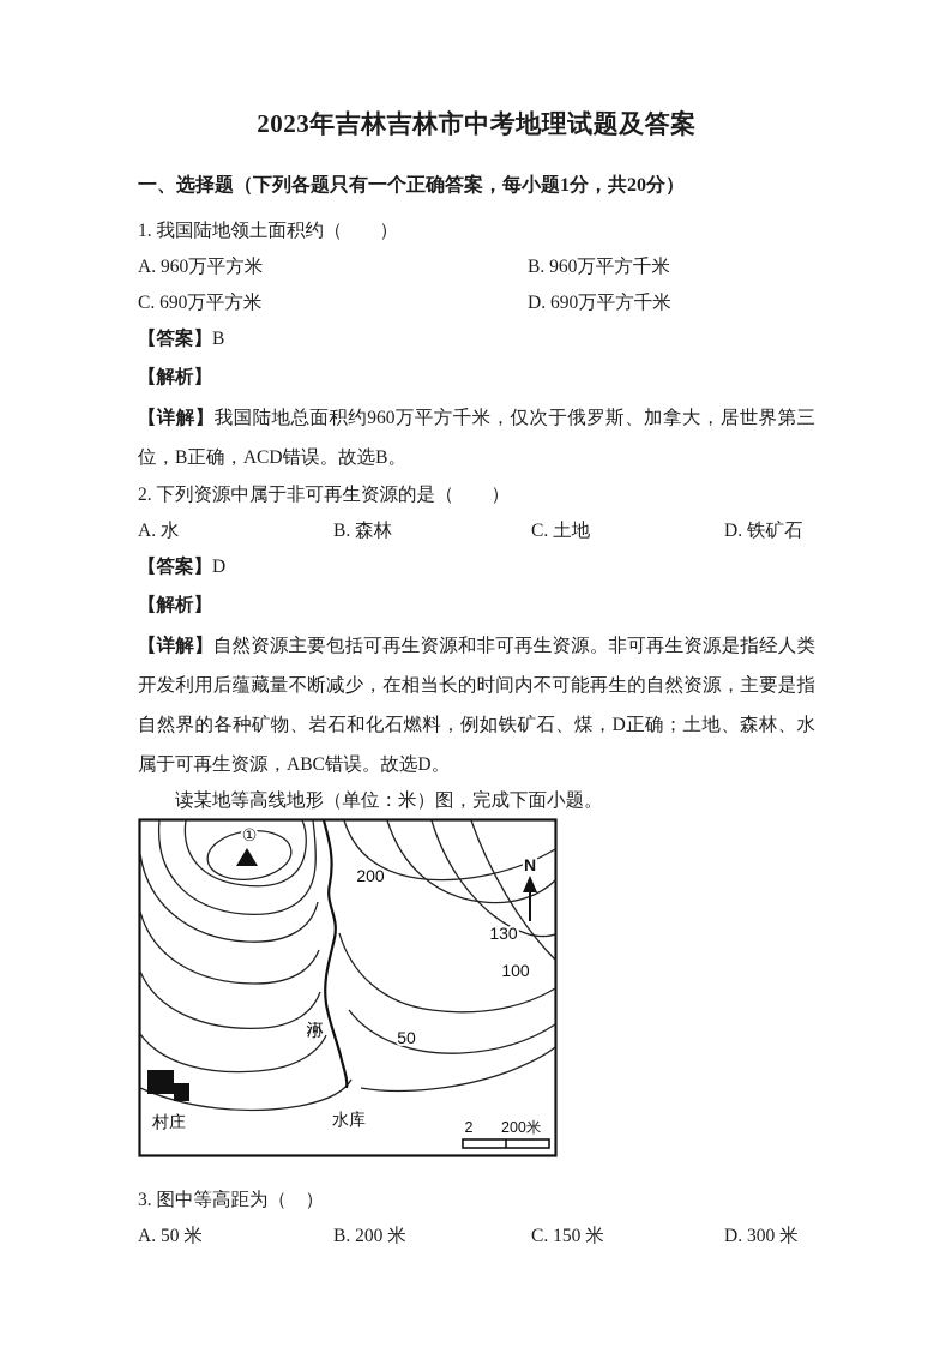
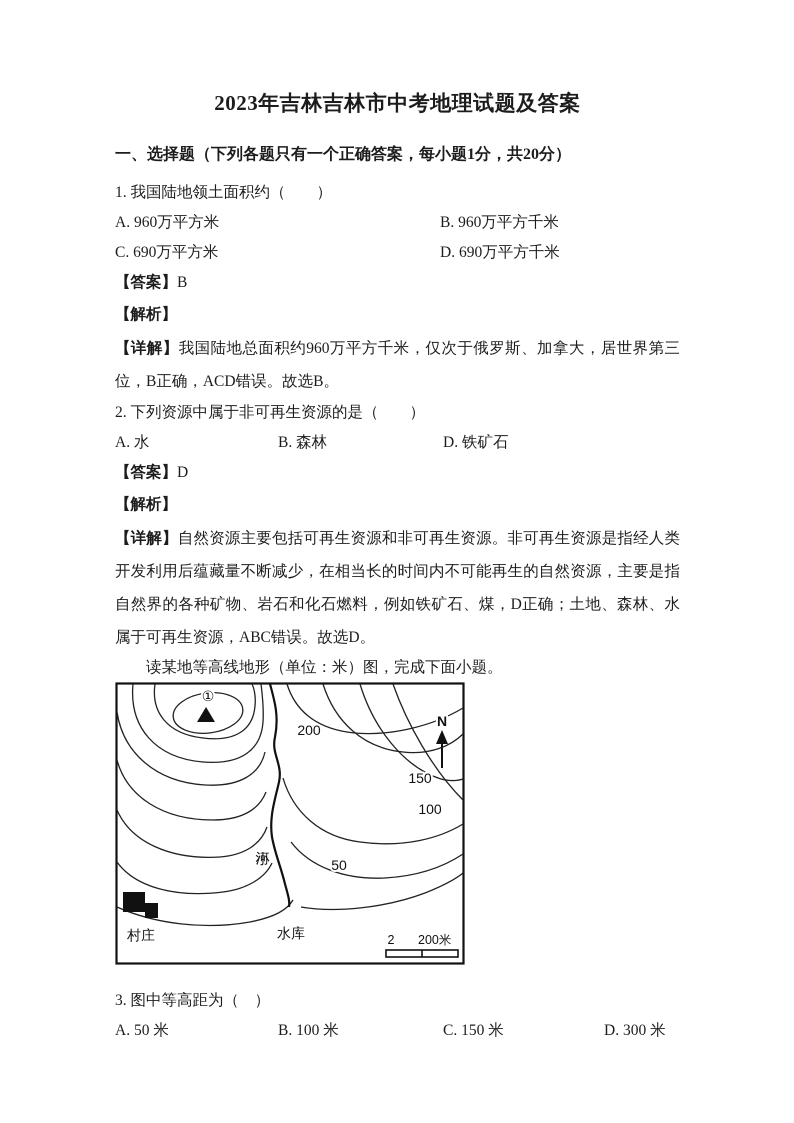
  2023年吉林吉林市中考地理试题及答案
  一、选择题（下列各题只有一个正确答案，每小题1分，共20分）
  1. 我国陆地领土面积约（ ）
  A. 960万平方米
  B. 960万平方千米
  C. 690万平方米
  D. 690万平方千米
  【答案】B
  【解析】
  【详解】我国陆地总面积约960万平方千米，仅次于俄罗斯、加拿大，居世界第三位，B正确，ACD错误。故选B。
  2. 下列资源中属于非可再生资源的是（ ）
  A. 水
  B. 森林
- C. 土地
  D. 铁矿石
  【答案】D
  【解析】
  【详解】自然资源主要包括可再生资源和非可再生资源。非可再生资源是指经人类开发利用后蕴藏量不断减少，在相当长的时间内不可能再生的自然资源，主要是指自然界的各种矿物、岩石和化石燃料，例如铁矿石、煤，D正确；土地、森林、水属于可再生资源，ABC错误。故选D。
  读某地等高线地形（单位：米）图，完成下面小题。
  ①
  N
  200
- 130
+ 150
  100
  50
  村庄
  水库
  2
  200米
  3. 图中等高距为（ ）
  A. 50 米
- B. 200 米
+ B. 100 米
  C. 150 米
  D. 300 米
